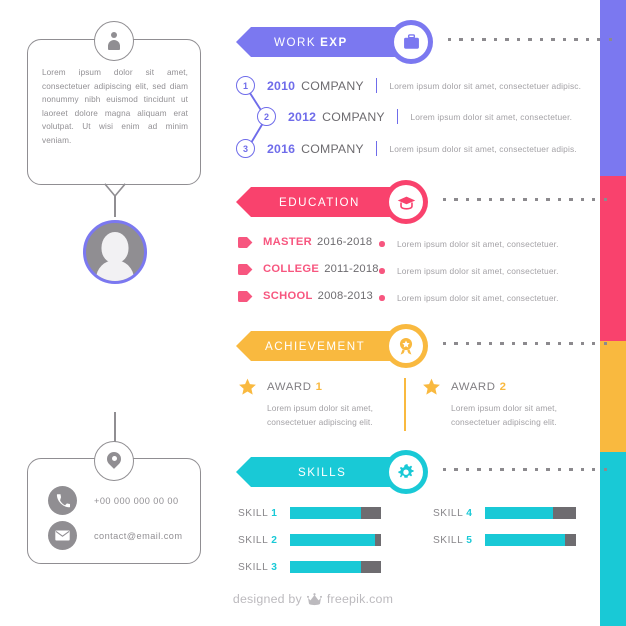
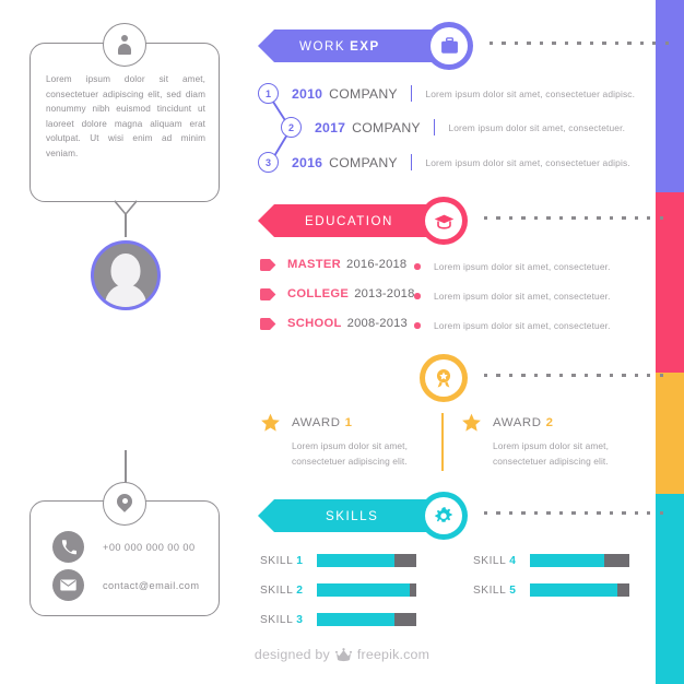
  Lorem ipsum dolor sit amet, consectetuer adipiscing elit, sed diam nonummy nibh euismod tincidunt ut laoreet dolore magna aliquam erat volutpat. Ut wisi enim ad minim veniam.
  +00 000 000 00 00
  contact@email.com
  WORK
  EXP
  1
  2010
  COMPANY
  Lorem ipsum dolor sit amet, consectetuer adipisc.
  2
- 2012
+ 2017
  COMPANY
  Lorem ipsum dolor sit amet, consectetuer.
  3
  2016
  COMPANY
  Lorem ipsum dolor sit amet, consectetuer adipis.
  EDUCATION
  MASTER
  2016-2018
  Lorem ipsum dolor sit amet, consectetuer.
  COLLEGE
- 2011-2018
+ 2013-2018
  Lorem ipsum dolor sit amet, consectetuer.
  SCHOOL
  2008-2013
  Lorem ipsum dolor sit amet, consectetuer.
- ACHIEVEMENT
  AWARD
  1
  Lorem ipsum dolor sit amet, consectetuer adipiscing elit.
  AWARD
  2
  Lorem ipsum dolor sit amet, consectetuer adipiscing elit.
  SKILLS
  SKILL 1
  SKILL 2
  SKILL 3
  SKILL 4
  SKILL 5
  designed by
  freepik.com
